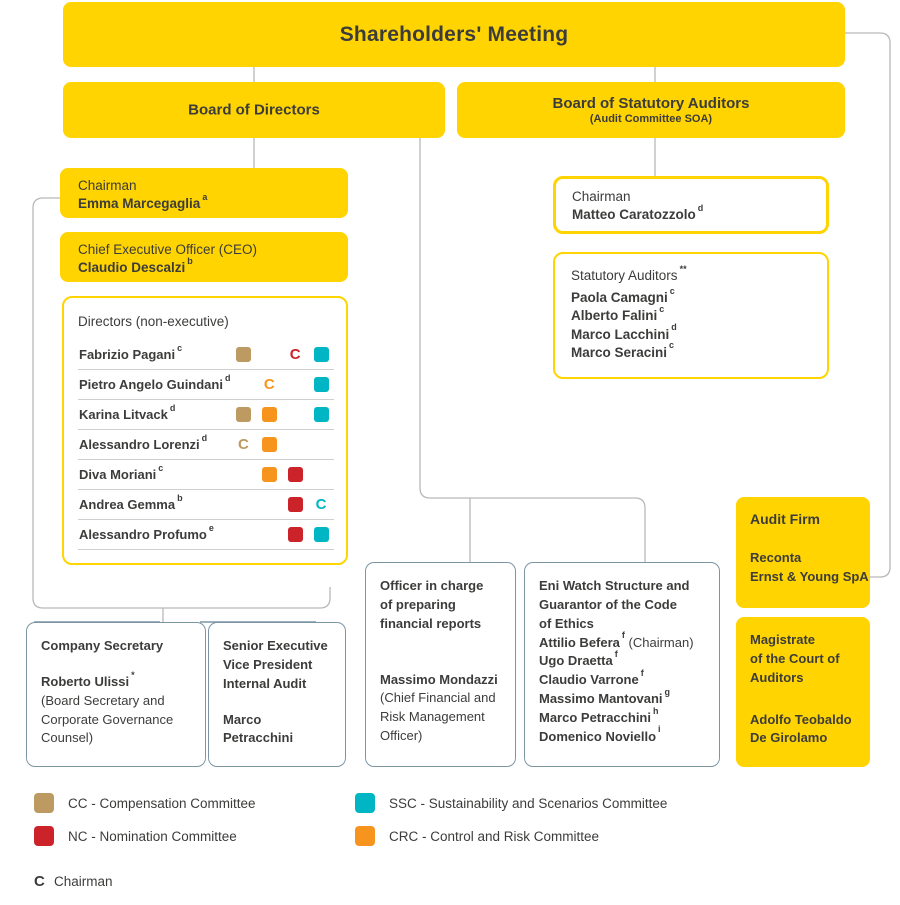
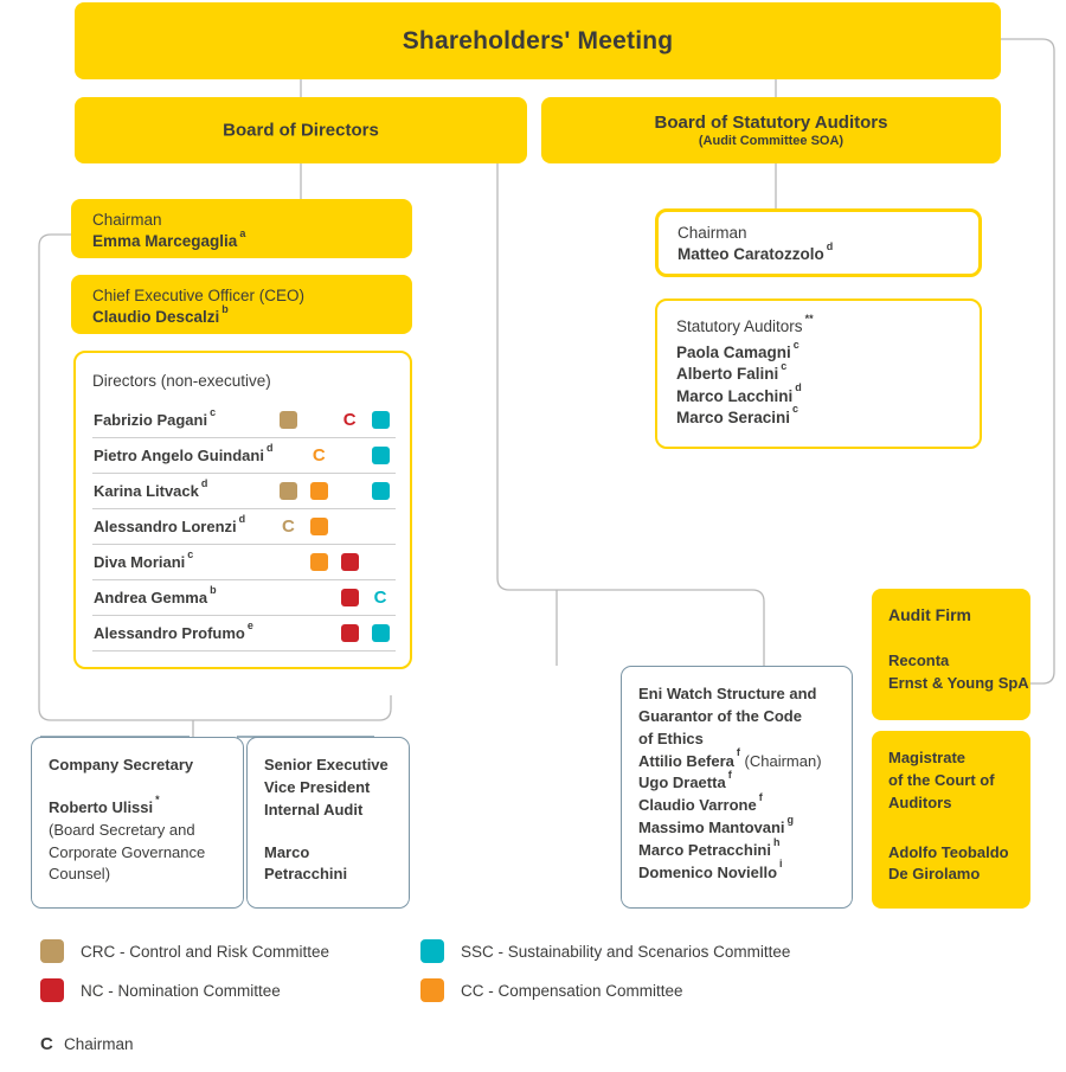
  Shareholders' Meeting
  Board of Directors
  Board of Statutory Auditors
  (Audit Committee SOA)
  Chairman
  Emma Marcegaglia a
  Chief Executive Officer (CEO)
  Claudio Descalzi b
  Directors (non-executive)
  Fabrizio Pagani c			C
  Pietro Angelo Guindani d		C
  Karina Litvack d
  Alessandro Lorenzi d	C
  Diva Moriani c
  Andrea Gemma b				C
  Alessandro Profumo e
  Chairman
  Matteo Caratozzolo d
  Statutory Auditors **
  Paola Camagni c
  Alberto Falini c
  Marco Lacchini d
  Marco Seracini c
  Company Secretary
  Roberto Ulissi *
  (Board Secretary and Corporate Governance Counsel)
  Senior Executive
  Vice President
  Internal Audit
  Marco Petracchini
- Officer in charge
- of preparing
- financial reports
- Massimo Mondazzi
- (Chief Financial and Risk Management Officer)
  Eni Watch Structure and
  Guarantor of the Code
  of Ethics
  Attilio Befera f (Chairman)
  Ugo Draetta f
  Claudio Varrone f
  Massimo Mantovani g
  Marco Petracchini h
  Domenico Noviello i
  Audit Firm
  Reconta
  Ernst & Young SpA
  Magistrate
  of the Court of
  Auditors
  Adolfo Teobaldo
  De Girolamo
- CC - Compensation Committee
+ CRC - Control and Risk Committee
  SSC - Sustainability and Scenarios Committee
  NC - Nomination Committee
- CRC - Control and Risk Committee
+ CC - Compensation Committee
  C
  Chairman
